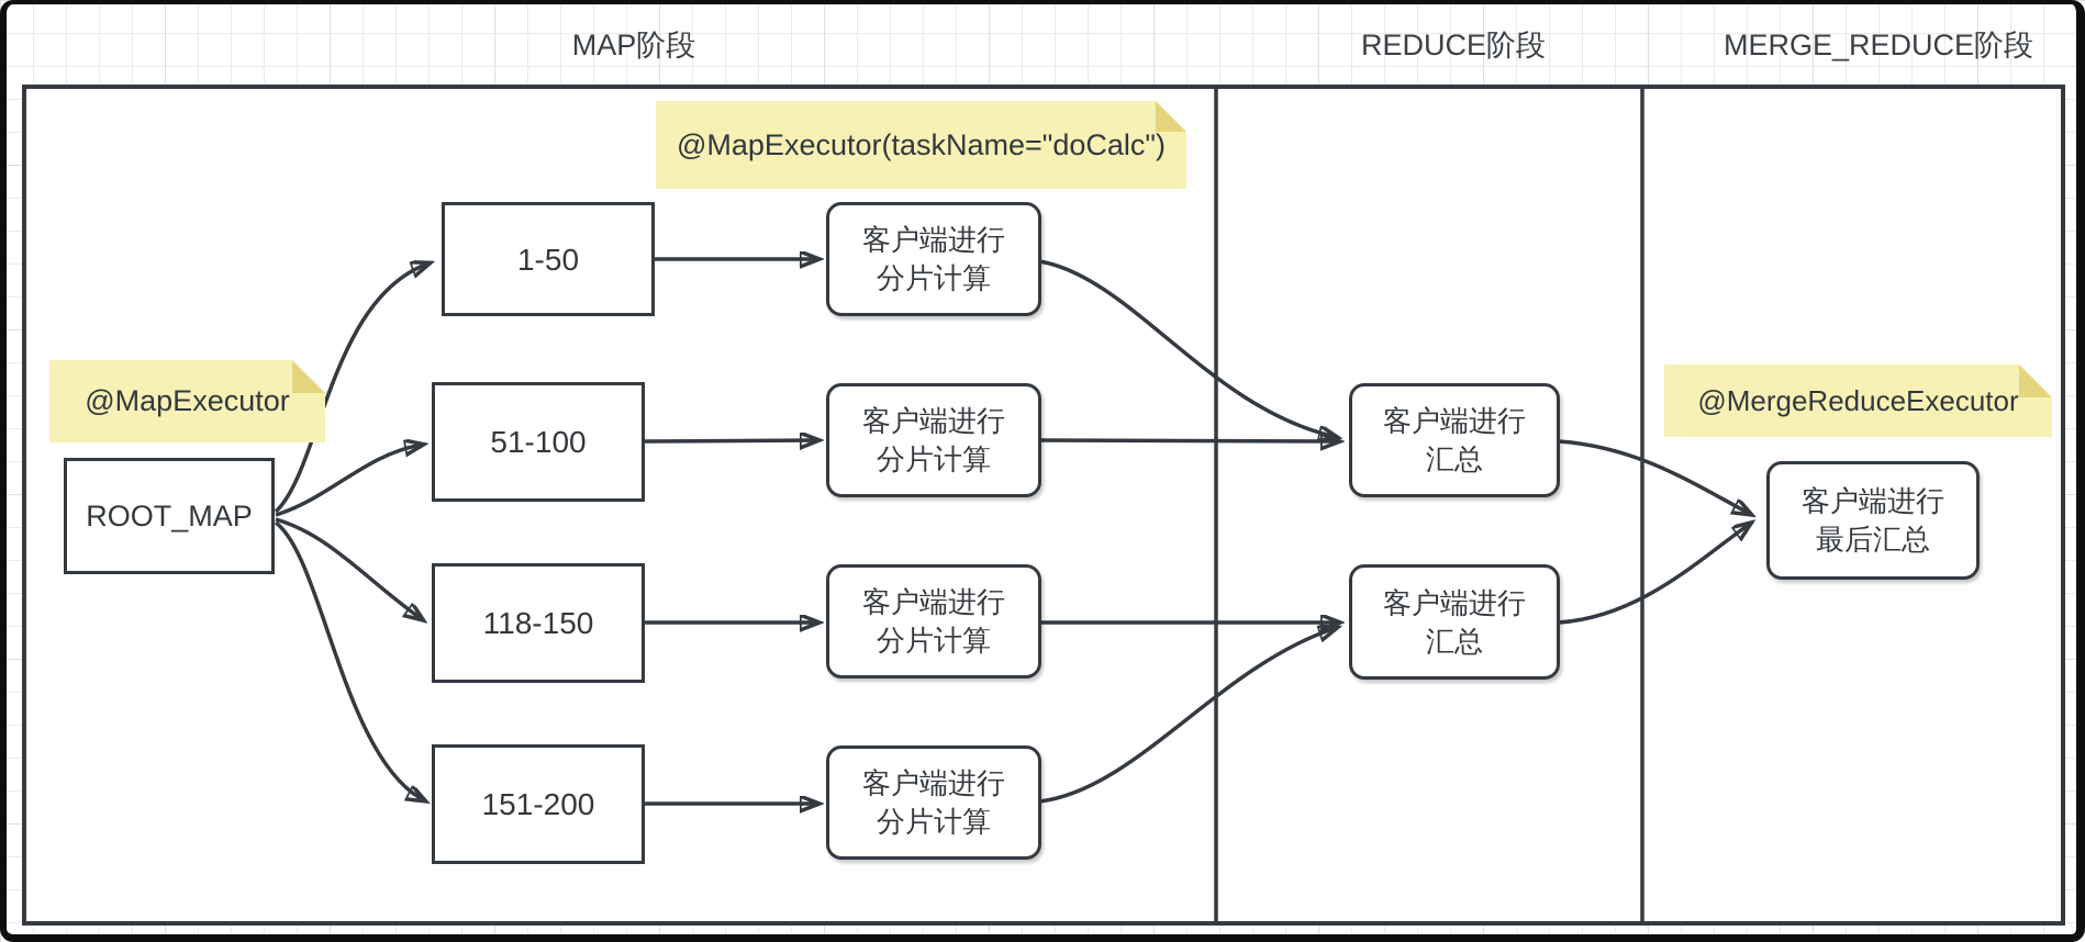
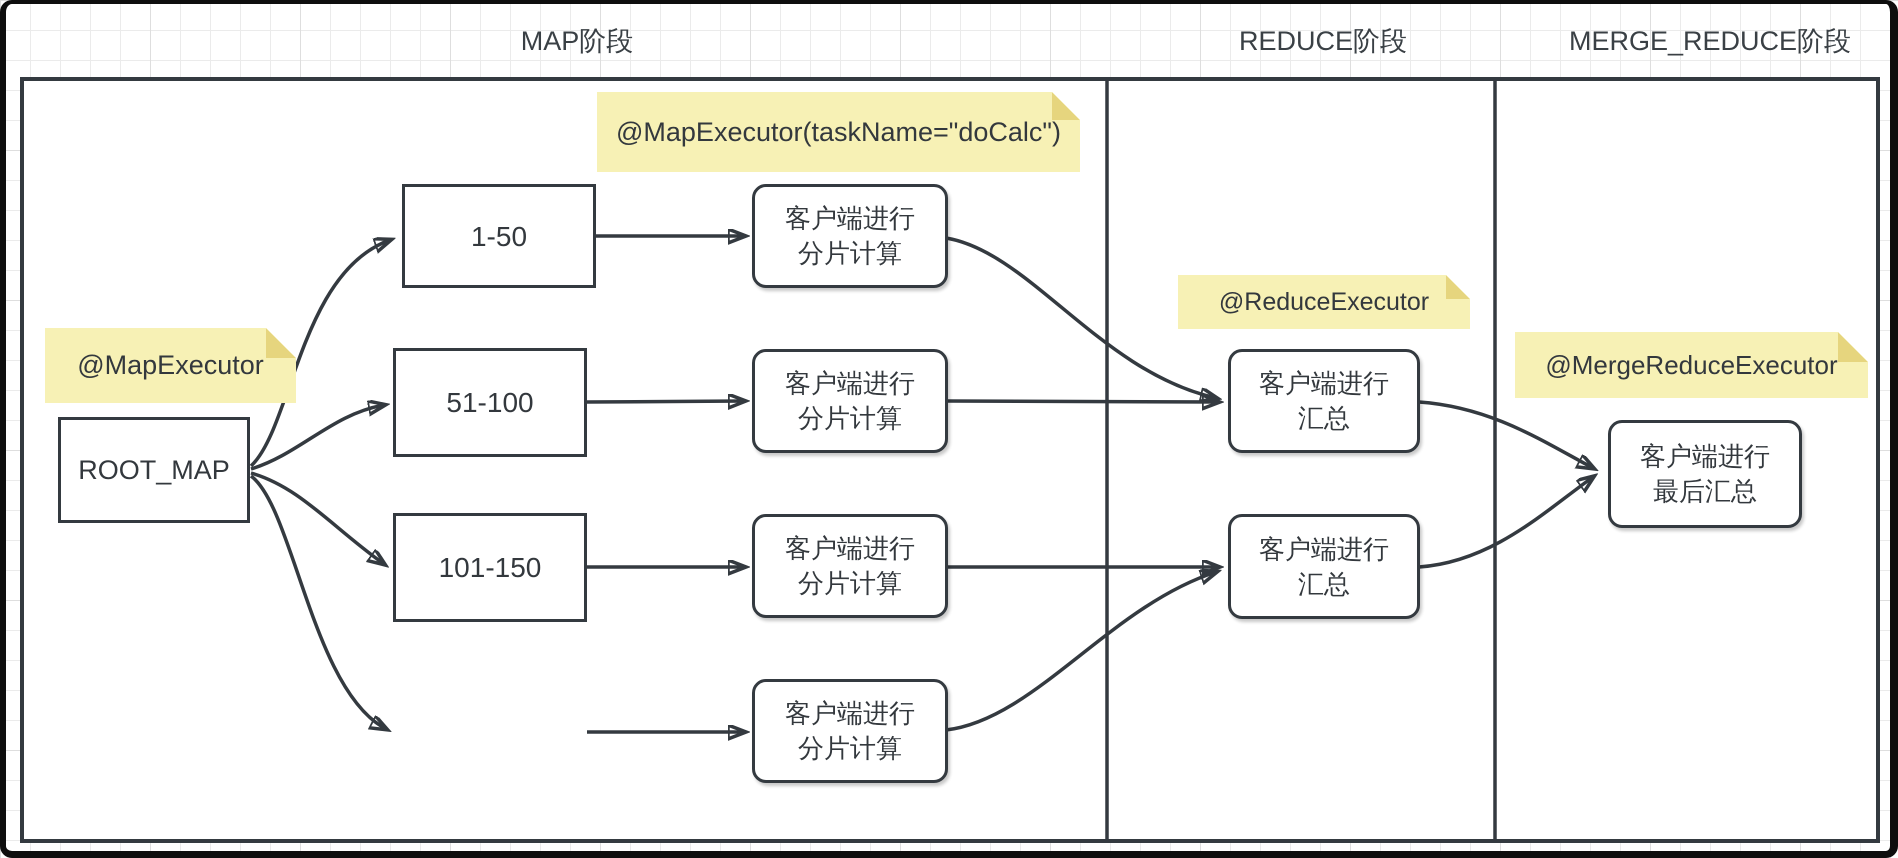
  MAP阶段
  REDUCE阶段
  MERGE_REDUCE阶段
  ROOT_MAP
  1-50
  51-100
- 118-150
+ 101-150
- 151-200
  客户端进行
  分片计算
  客户端进行
  分片计算
  客户端进行
  分片计算
  客户端进行
  分片计算
  客户端进行
  汇总
  客户端进行
  汇总
  客户端进行
  最后汇总
  @MapExecutor
  @MapExecutor(taskName="doCalc")
+ @ReduceExecutor
  @MergeReduceExecutor
